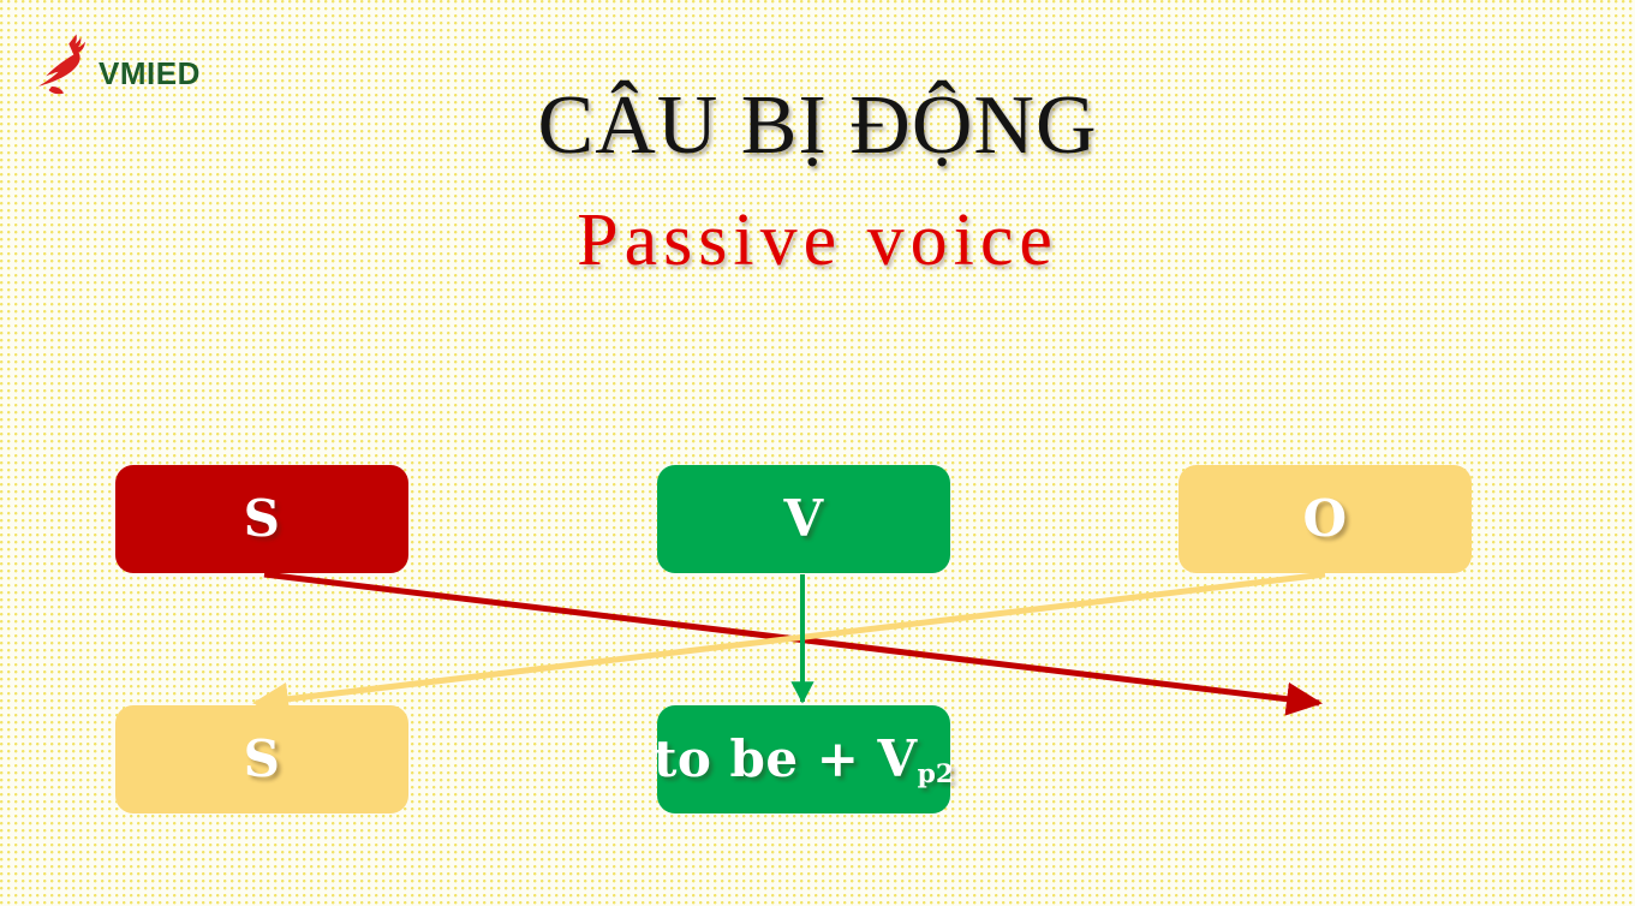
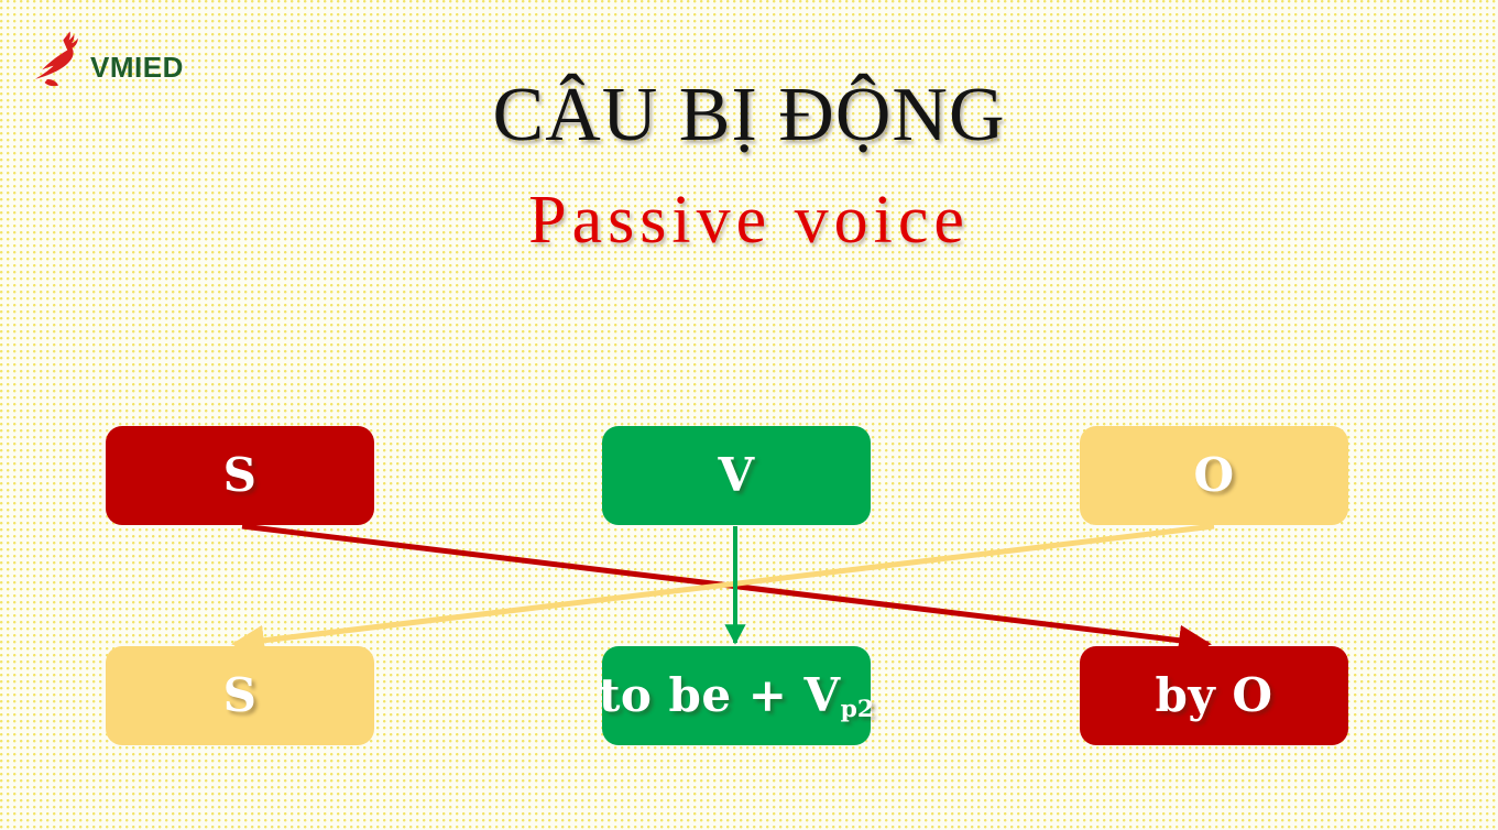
  VMIED
  CÂU BỊ ĐỘNG
  Passive voice
  S
  V
  O
  S
  to be + Vp2
+ by O
